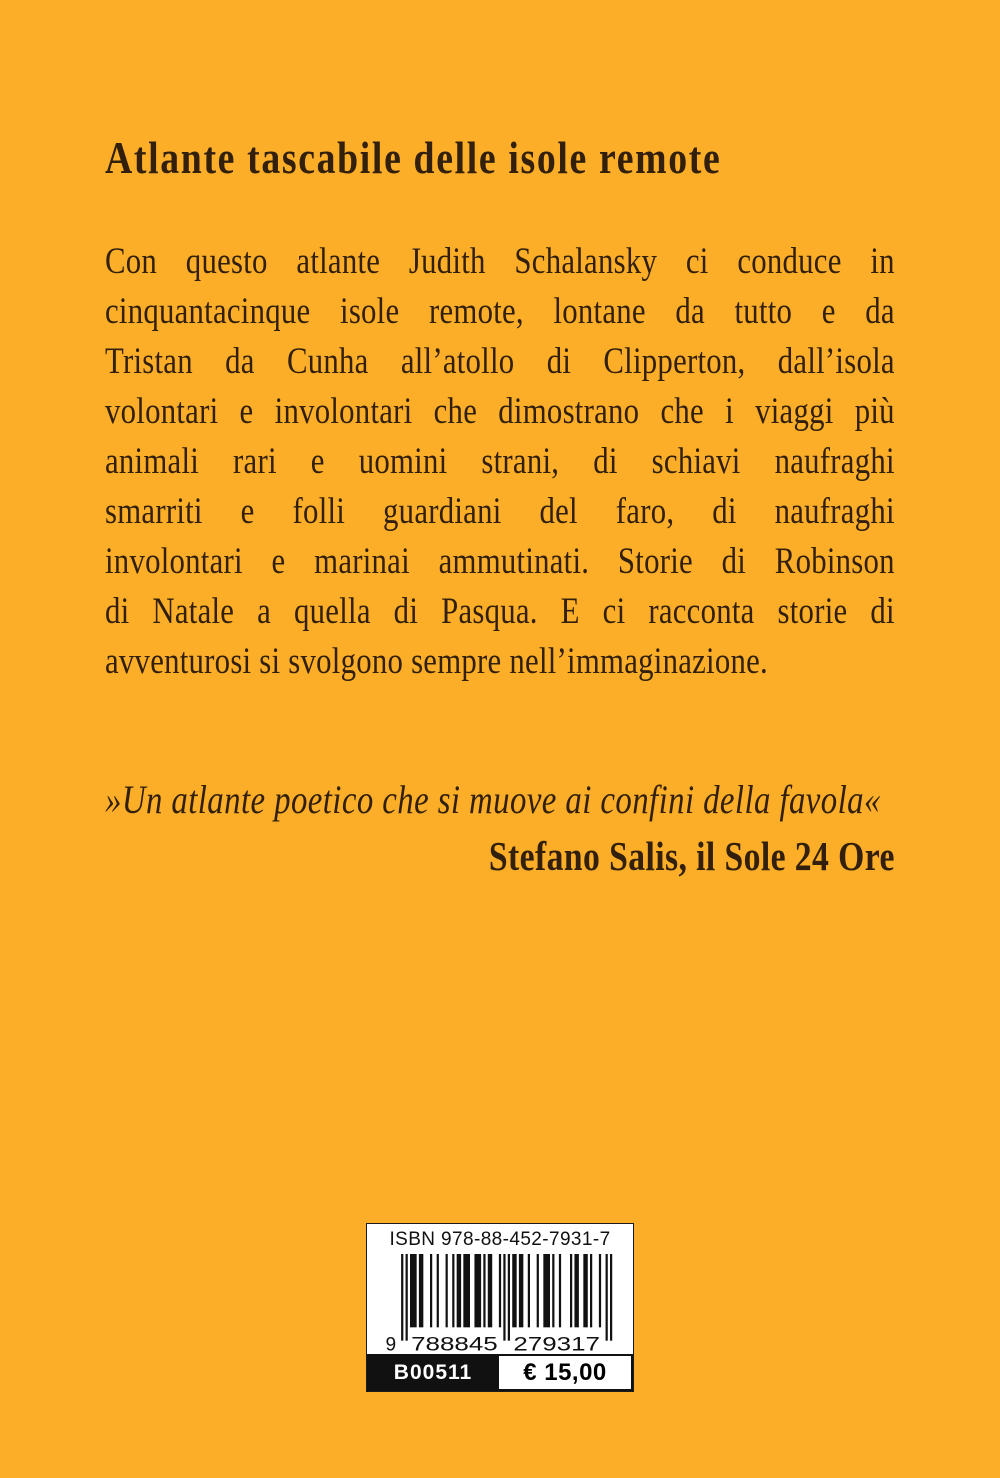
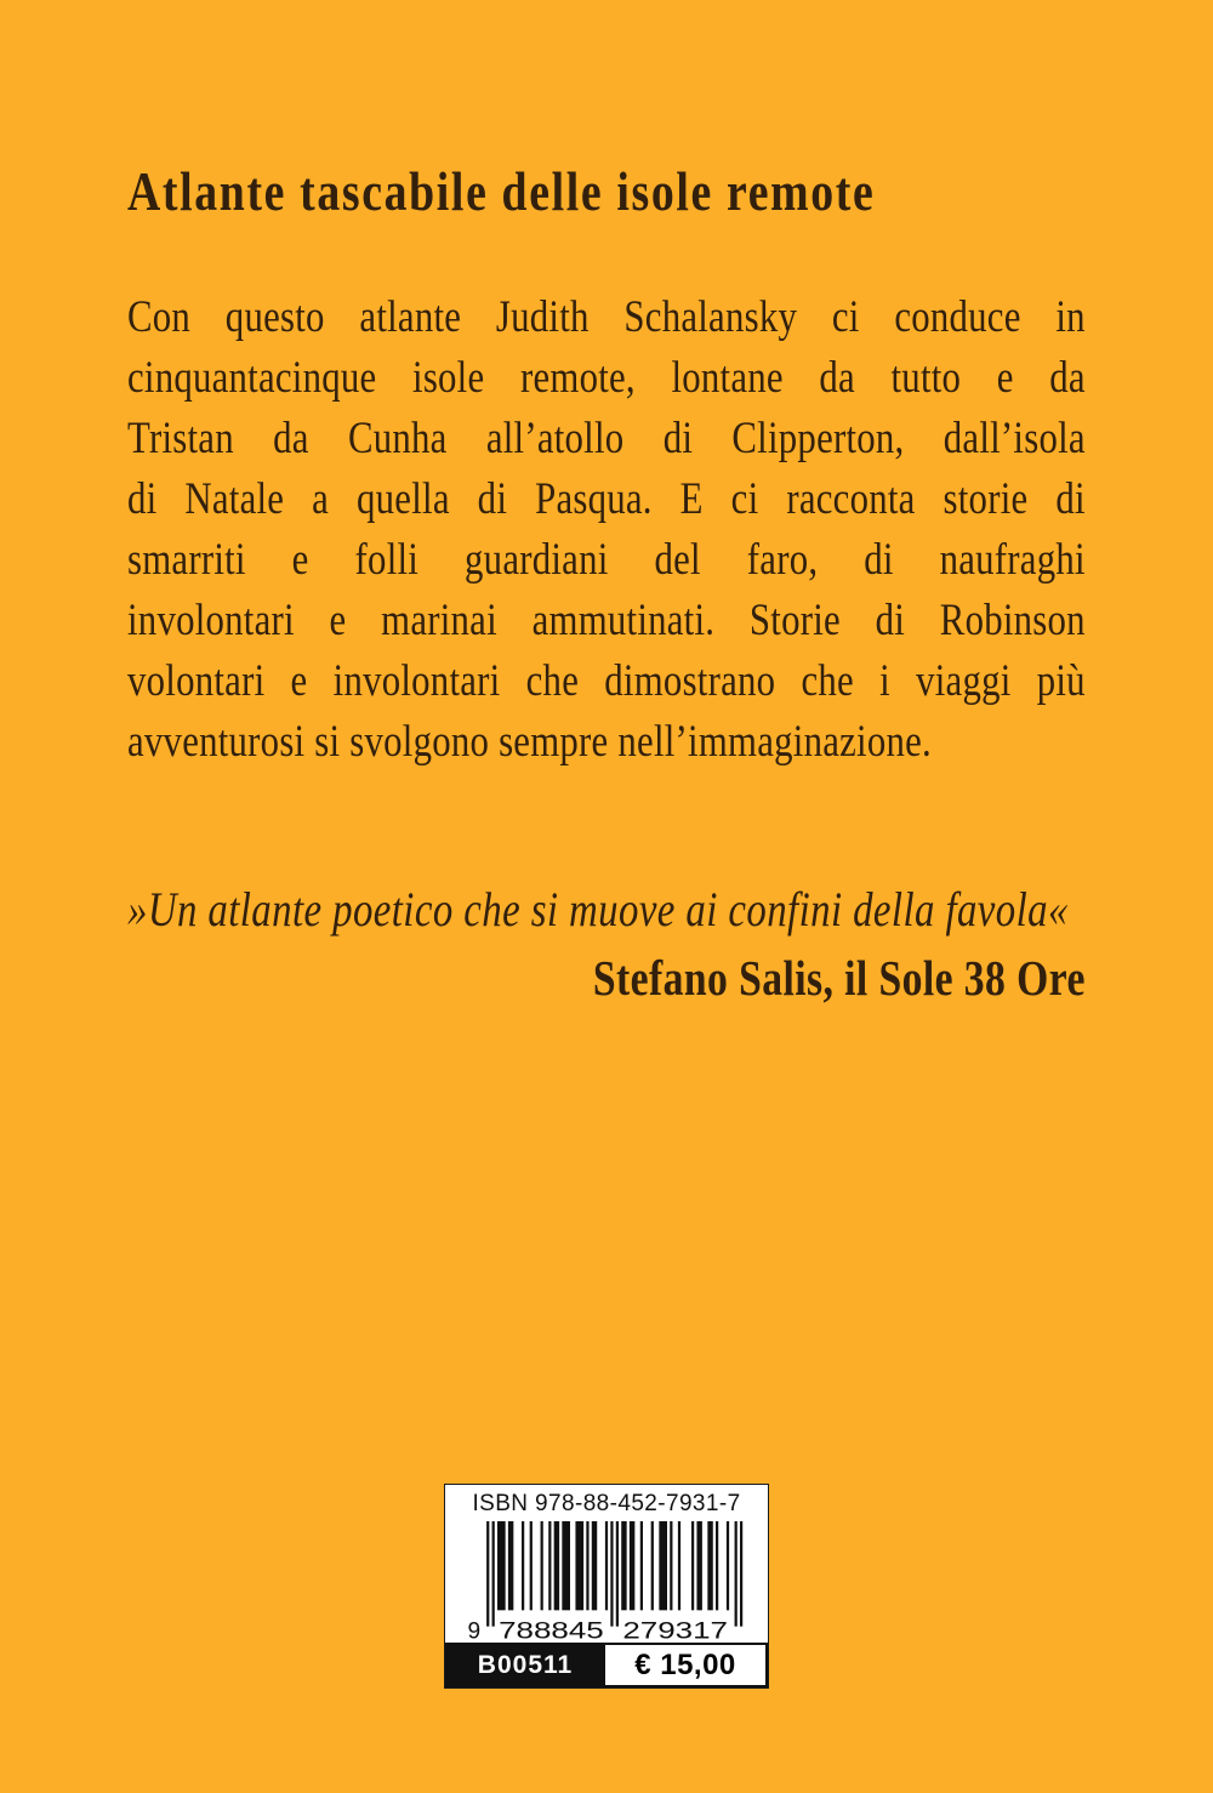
  Atlante tascabile delle isole remote
  Con questo atlante Judith Schalansky ci conduce in
  cinquantacinque isole remote, lontane da tutto e da
  Tristan da Cunha all’atollo di Clipperton, dall’isola
- volontari e involontari che dimostrano che i viaggi più
+ di Natale a quella di Pasqua. E ci racconta storie di
- animali rari e uomini strani, di schiavi naufraghi
  smarriti e folli guardiani del faro, di naufraghi
  involontari e marinai ammutinati. Storie di Robinson
- di Natale a quella di Pasqua. E ci racconta storie di
+ volontari e involontari che dimostrano che i viaggi più
  avventurosi si svolgono sempre nell’immaginazione.
  »Un atlante poetico che si muove ai confini della favola«
- Stefano Salis, il Sole 24 Ore
+ Stefano Salis, il Sole 38 Ore
  ISBN 978-88-452-7931-7
  9
  788845
  279317
  B00511
  € 15,00
